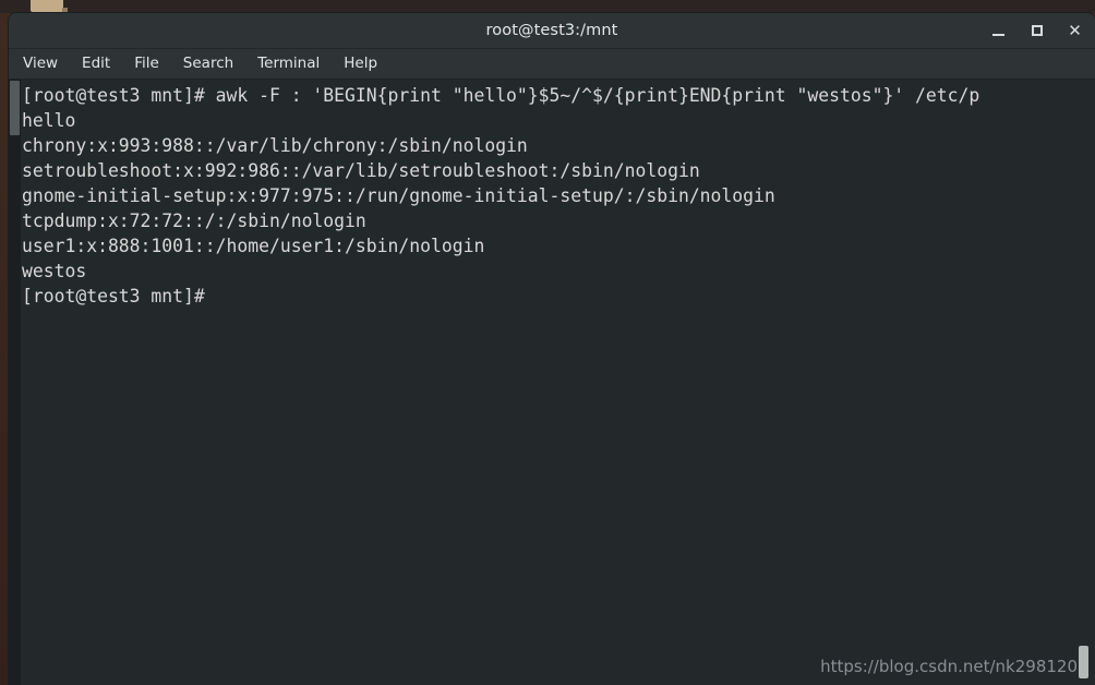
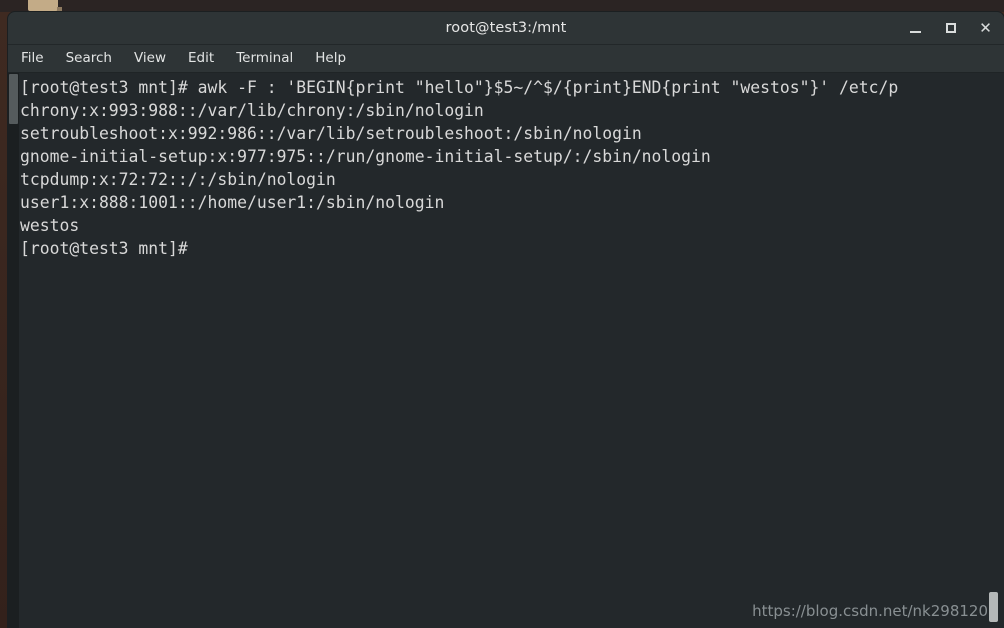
  root@test3:/mnt
  ✕
- View
+ File
- Edit
+ Search
- File
+ View
- Search
+ Edit
  Terminal
  Help
  [root@test3 mnt]# awk -F : 'BEGIN{print "hello"}$5~/^$/{print}END{print "westos"}' /etc/p
- hello
  chrony:x:993:988::/var/lib/chrony:/sbin/nologin
  setroubleshoot:x:992:986::/var/lib/setroubleshoot:/sbin/nologin
  gnome-initial-setup:x:977:975::/run/gnome-initial-setup/:/sbin/nologin
  tcpdump:x:72:72::/:/sbin/nologin
  user1:x:888:1001::/home/user1:/sbin/nologin
  westos
  [root@test3 mnt]#
  https://blog.csdn.net/nk298120
